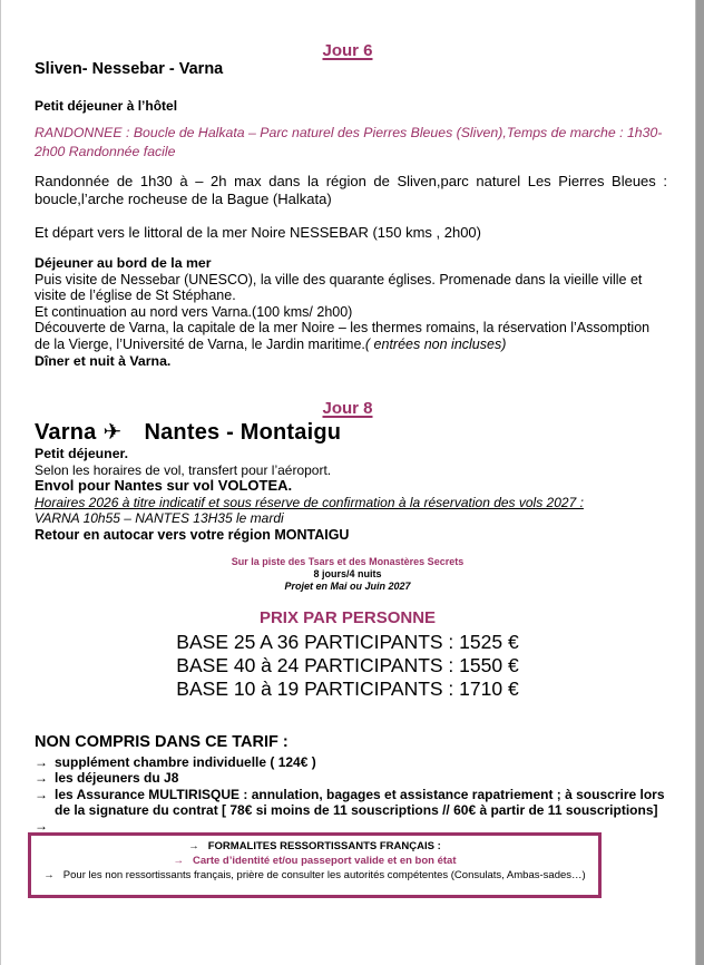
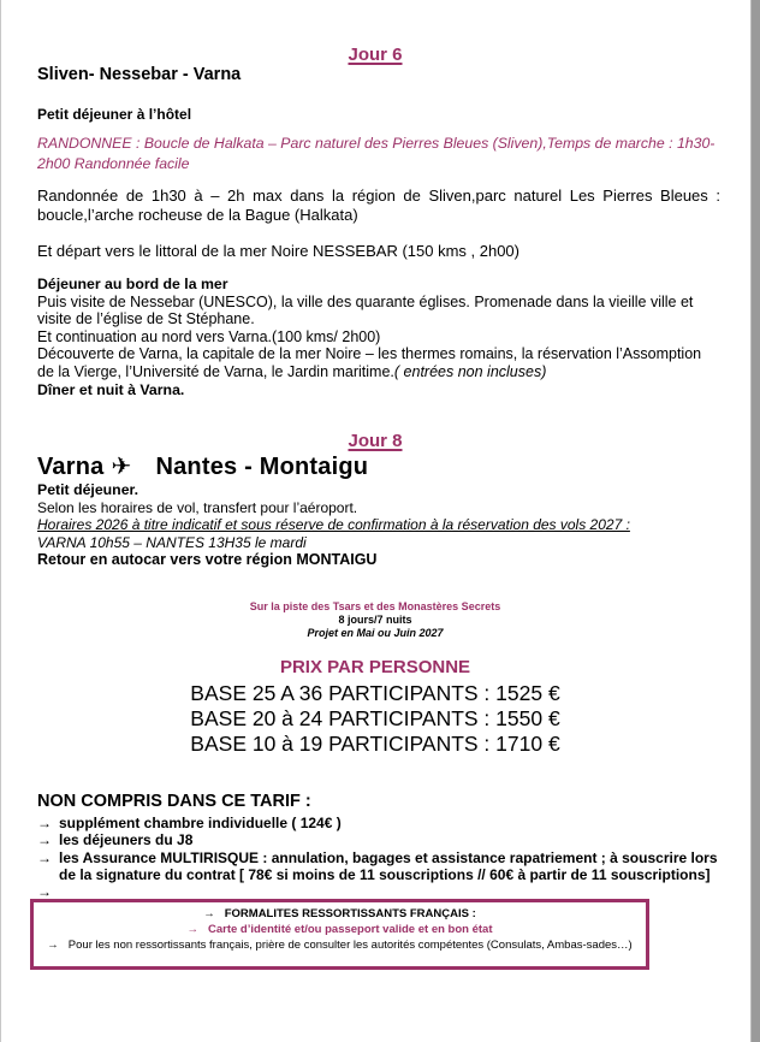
  Jour 6
  Sliven- Nessebar - Varna
  Petit déjeuner à l’hôtel
  RANDONNEE : Boucle de Halkata – Parc naturel des Pierres Bleues (Sliven),Temps de marche : 1h30-2h00 Randonnée facile
  Randonnée de 1h30 à – 2h max dans la région de Sliven,parc naturel Les Pierres Bleues : boucle,l’arche rocheuse de la Bague (Halkata)
  Et départ vers le littoral de la mer Noire NESSEBAR (150 kms , 2h00)
  Déjeuner au bord de la mer
  Puis visite de Nessebar (UNESCO), la ville des quarante églises. Promenade dans la vieille ville et visite de l’église de St Stéphane.
  Et continuation au nord vers Varna.(100 kms/ 2h00)
  Découverte de Varna, la capitale de la mer Noire – les thermes romains, la réservation l’Assomption de la Vierge, l’Université de Varna, le Jardin maritime.( entrées non incluses)
  Dîner et nuit à Varna.
  Jour 8
  Varna ✈ Nantes - Montaigu
  Petit déjeuner.
  Selon les horaires de vol, transfert pour l’aéroport.
- Envol pour Nantes sur vol VOLOTEA.
  Horaires 2026 à titre indicatif et sous réserve de confirmation à la réservation des vols 2027 :
  VARNA 10h55 – NANTES 13H35 le mardi
  Retour en autocar vers votre région MONTAIGU
  Sur la piste des Tsars et des Monastères Secrets
- 8 jours/4 nuits
+ 8 jours/7 nuits
  Projet en Mai ou Juin 2027
  PRIX PAR PERSONNE
  BASE 25 A 36 PARTICIPANTS : 1525 €
- BASE 40 à 24 PARTICIPANTS : 1550 €
+ BASE 20 à 24 PARTICIPANTS : 1550 €
  BASE 10 à 19 PARTICIPANTS : 1710 €
  NON COMPRIS DANS CE TARIF :
  →
  supplément chambre individuelle ( 124€ )
  →
  les déjeuners du J8
  →
  les Assurance MULTIRISQUE : annulation, bagages et assistance rapatriement ; à souscrire lors de la signature du contrat [ 78€ si moins de 11 souscriptions // 60€ à partir de 11 souscriptions]
  →
  → FORMALITES RESSORTISSANTS FRANÇAIS :
  → Carte d’identité et/ou passeport valide et en bon état
  → Pour les non ressortissants français, prière de consulter les autorités compétentes (Consulats, Ambas-sades…)
